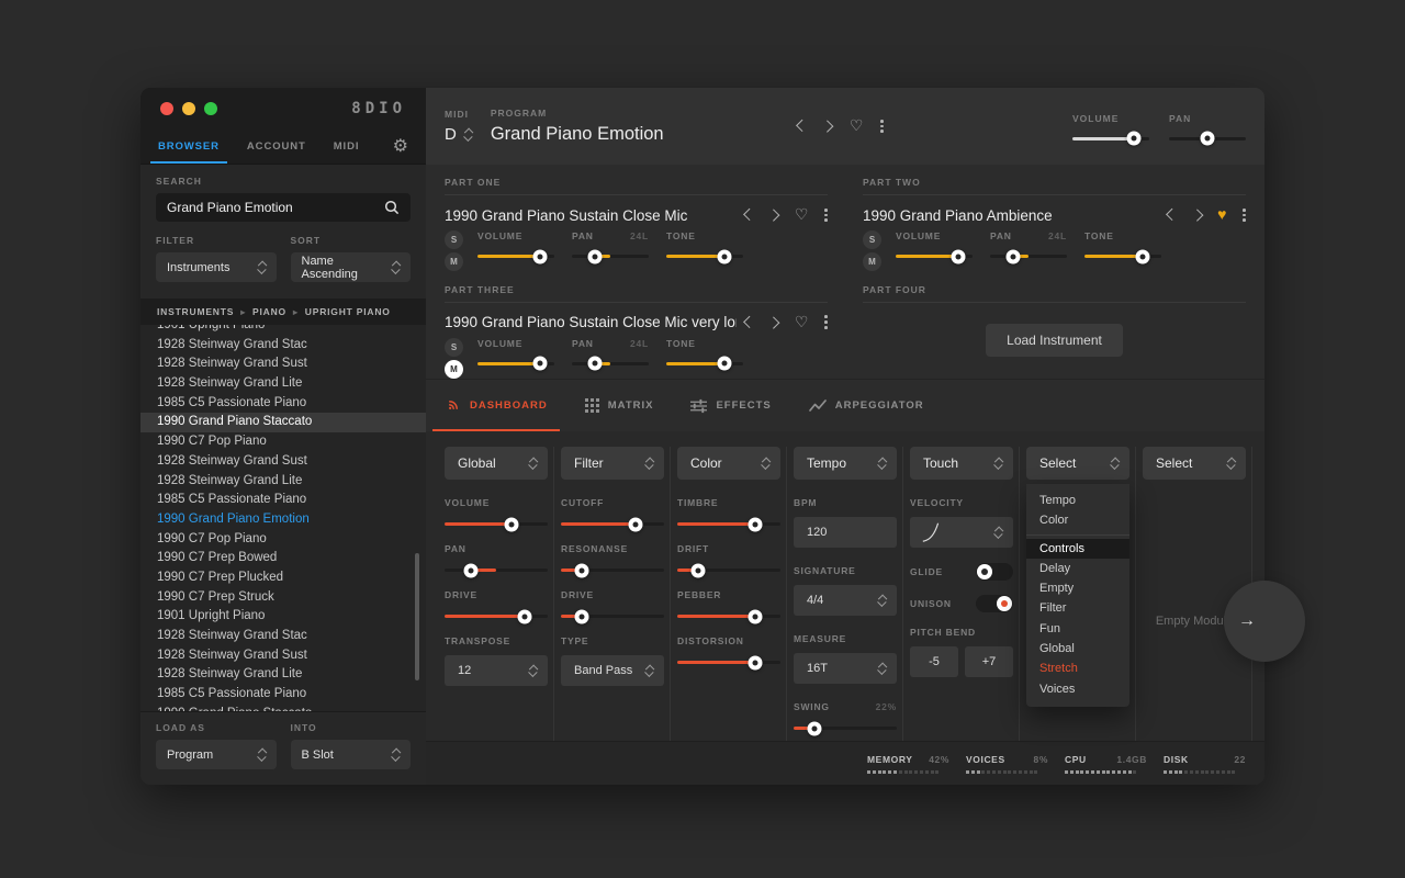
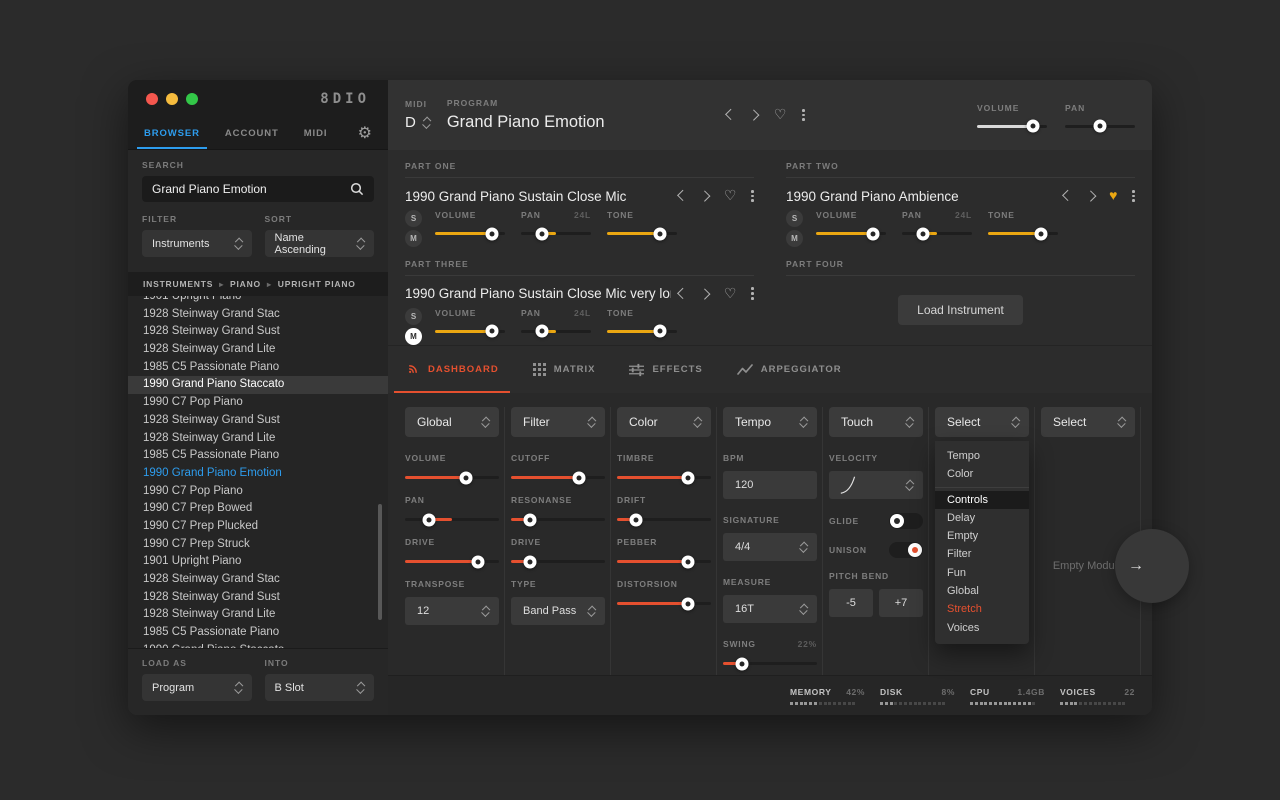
  8DIO
  BROWSER
  ACCOUNT
  MIDI
  ⚙
  SEARCH
  Grand Piano Emotion
  FILTER
  Instruments
  SORT
  Name Ascending
  INSTRUMENTS
  ▸
  PIANO
  ▸
  UPRIGHT PIANO
  1901 Upright Piano
  1928 Steinway Grand Stac
  1928 Steinway Grand Sust
  1928 Steinway Grand Lite
  1985 C5 Passionate Piano
  1990 Grand Piano Staccato
  1990 C7 Pop Piano
  1928 Steinway Grand Sust
  1928 Steinway Grand Lite
  1985 C5 Passionate Piano
  1990 Grand Piano Emotion
  1990 C7 Pop Piano
  1990 C7 Prep Bowed
  1990 C7 Prep Plucked
  1990 C7 Prep Struck
  1901 Upright Piano
  1928 Steinway Grand Stac
  1928 Steinway Grand Sust
  1928 Steinway Grand Lite
  1985 C5 Passionate Piano
  LOAD AS
  Program
  INTO
  B Slot
  MIDI
  D
  PROGRAM
  Grand Piano Emotion
  VOLUME
  PAN
  PART ONE
  1990 Grand Piano Sustain Close Mic
  S
  M
  VOLUME
  PAN
  24L
  TONE
  PART TWO
  1990 Grand Piano Ambience
  S
  M
  VOLUME
  PAN
  24L
  TONE
  PART THREE
  1990 Grand Piano Sustain Close Mic very lo
  S
  M
  VOLUME
  PAN
  24L
  TONE
  PART FOUR
  Load Instrument
  DASHBOARD
  MATRIX
  EFFECTS
  ARPEGGIATOR
  Global
  VOLUME
  PAN
  DRIVE
  TRANSPOSE
  12
  Filter
  CUTOFF
  RESONANSE
  DRIVE
  TYPE
  Band Pass
  Color
  TIMBRE
  DRIFT
  PEBBER
  DISTORSION
  Tempo
  BPM
  120
  SIGNATURE
  4/4
  MEASURE
  16T
  SWING
  22%
  Touch
  VELOCITY
  GLIDE
  UNISON
  PITCH BEND
  -5
  +7
  Select
  Tempo
  Color
  Controls
  Delay
  Empty
  Filter
  Fun
  Global
  Stretch
  Voices
  Select
  Empty Modu
  MEMORY
  42%
- VOICES
+ DISK
  8%
  CPU
  1.4GB
- DISK
+ VOICES
  22
  →
